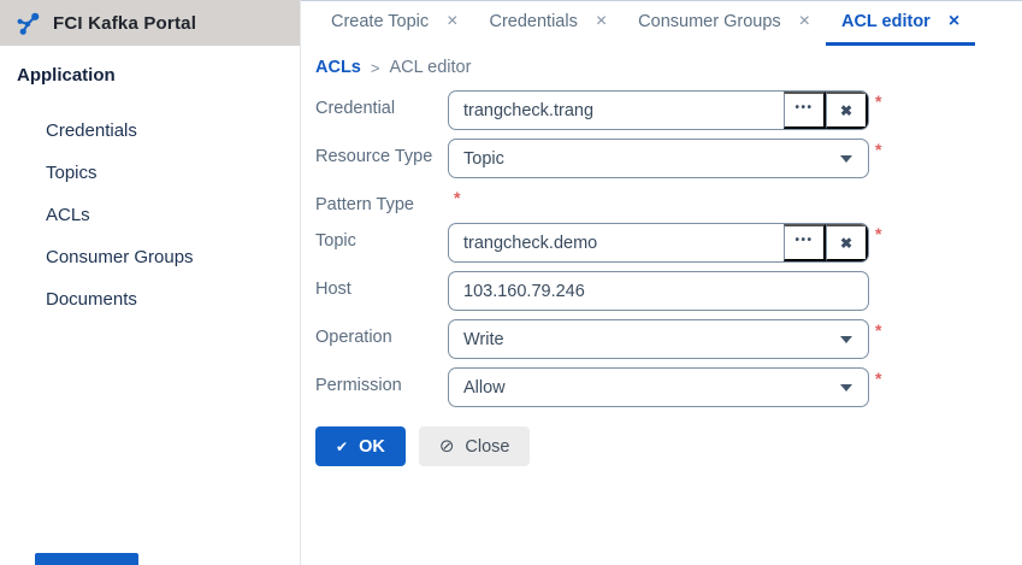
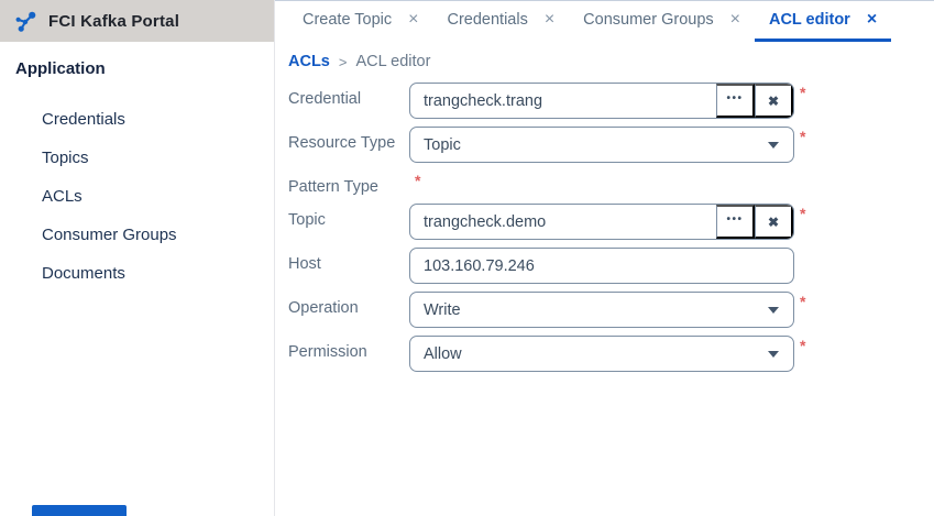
  FCI Kafka Portal
  Application
  Credentials
  Topics
  ACLs
  Consumer Groups
  Documents
  Create Topic
  ×
  Credentials
  ×
  Consumer Groups
  ×
  ACL editor
  ×
  ACLs
  >
  ACL editor
  Credential
  trangcheck.trang
  •••
  ✖
  *
  Resource Type
  Topic
  *
  Pattern Type
  *
  Topic
  trangcheck.demo
  •••
  ✖
  *
  Host
  103.160.79.246
  Operation
  Write
  *
  Permission
  Allow
  *
- ✔
- OK
- ⊘
- Close
